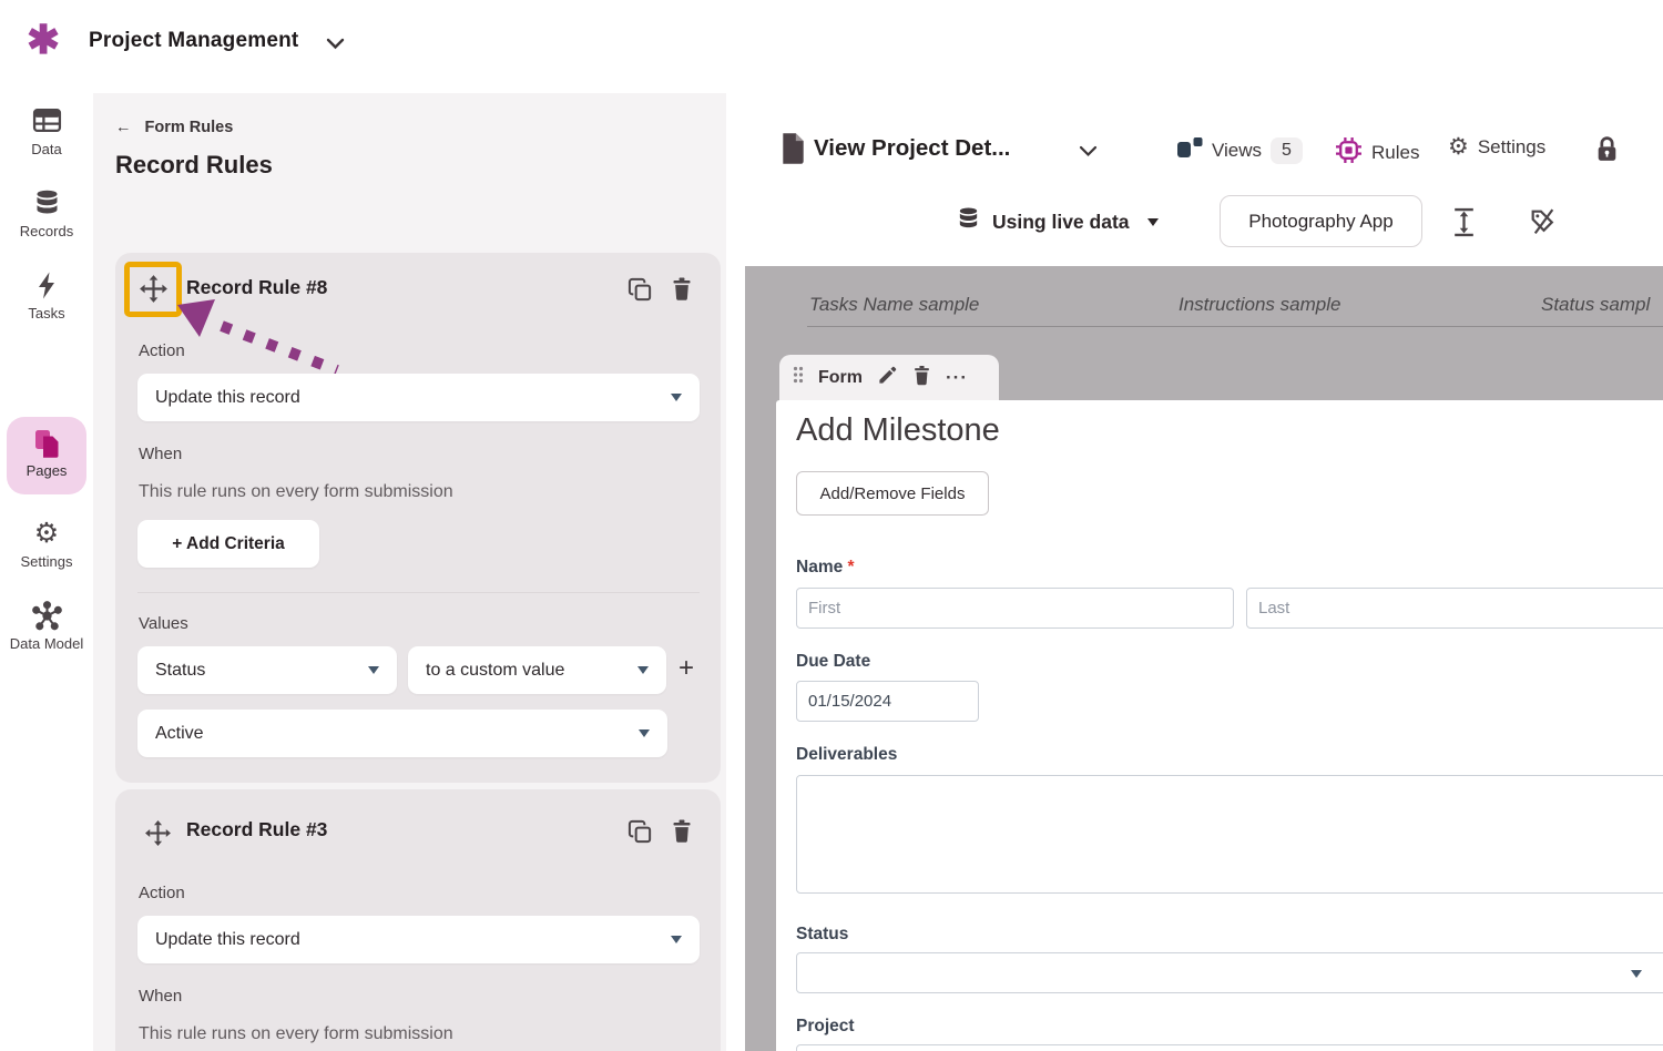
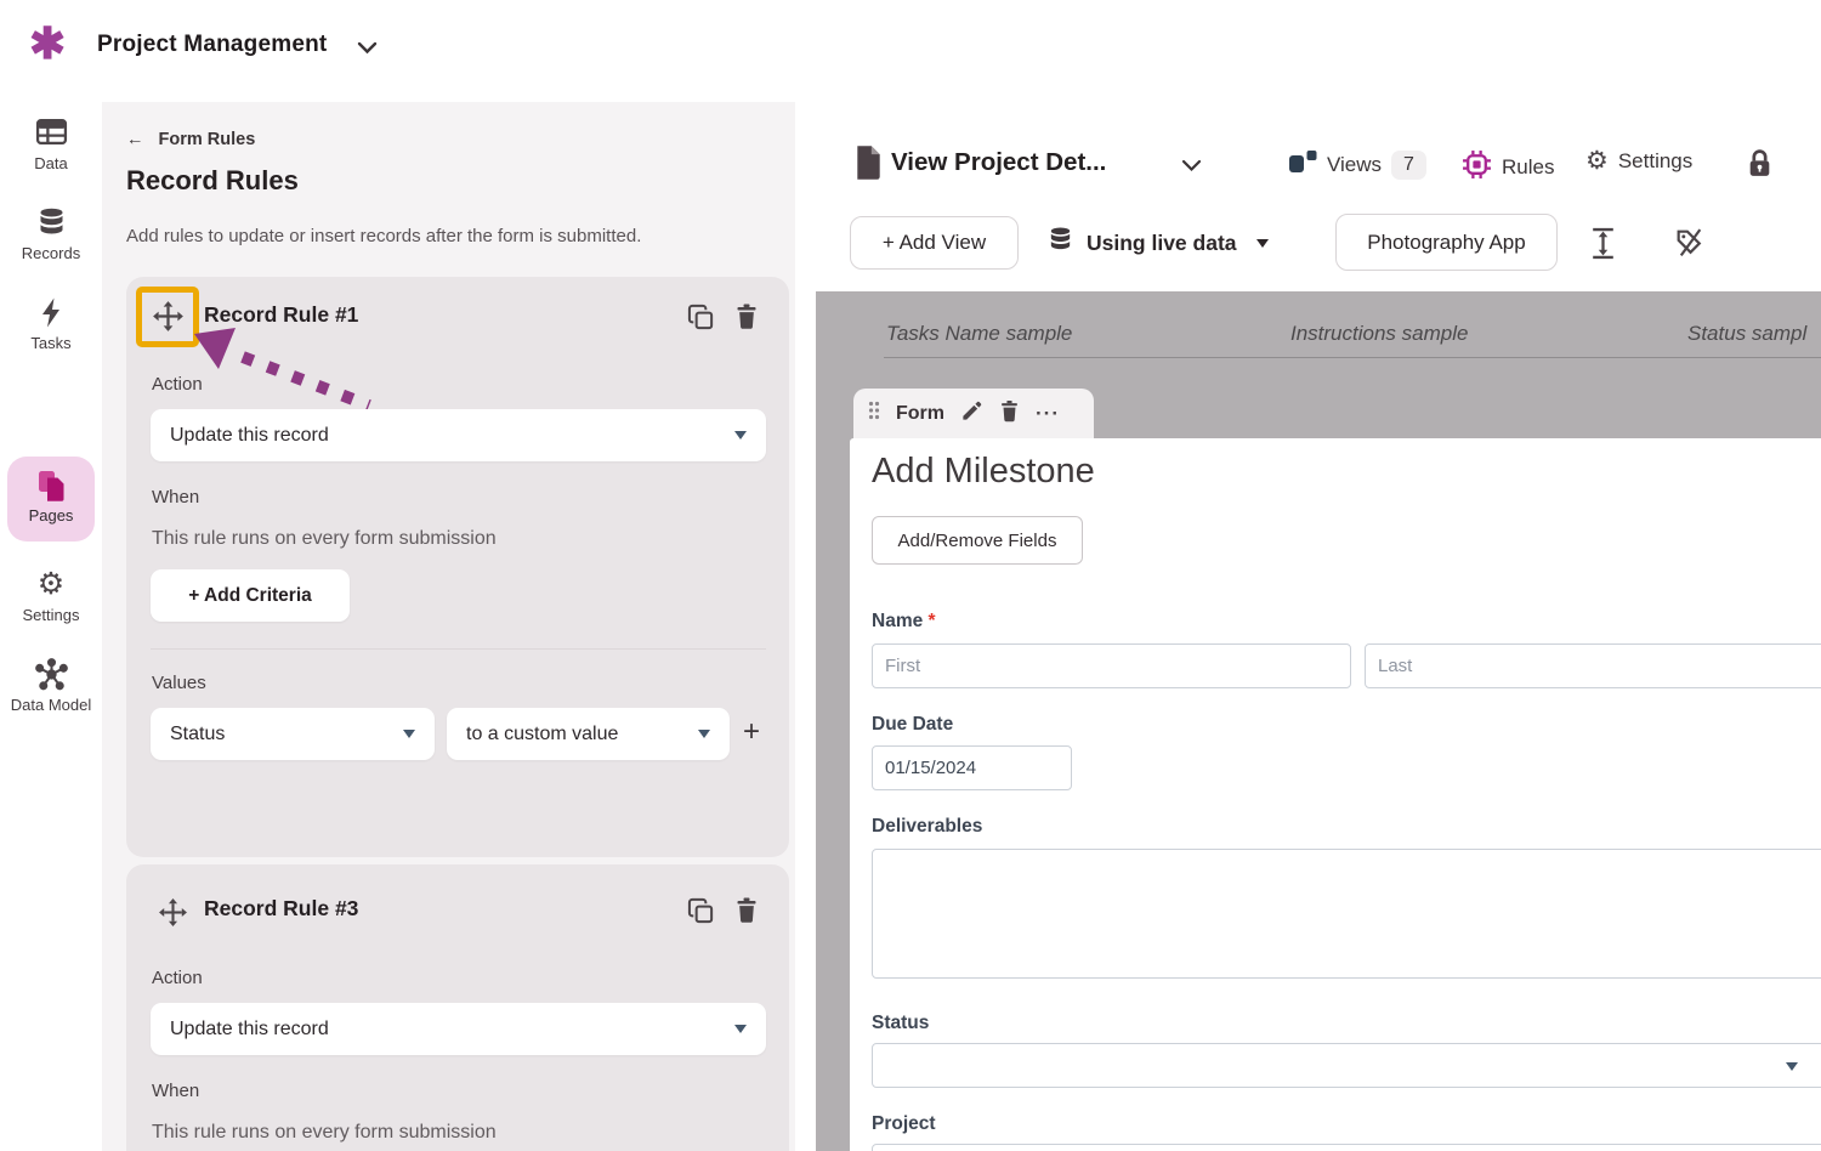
  ✱
  Project Management
  Data
  Records
  Tasks
  Pages
  ⚙
  Settings
  Data Model
  ← Form Rules
  Record Rules
+ Add rules to update or insert records after the form is submitted.
- Record Rule #8
+ Record Rule #1
  Action
  Update this record
  When
  This rule runs on every form submission
  + Add Criteria
  Values
  Status
  to a custom value
  +
- Active
  Record Rule #3
  Action
  Update this record
  When
  This rule runs on every form submission
  View Project Det...
  Views
- 5
+ 7
  Rules
  ⚙
  Settings
+ + Add View
  Using live data
  Photography App
  Tasks Name sample
  Instructions sample
  Status sampl
  Form
  ···
  Add Milestone
  Add/Remove Fields
  Name *
  First
  Last
  Due Date
  01/15/2024
  Deliverables
  Status
  Project
